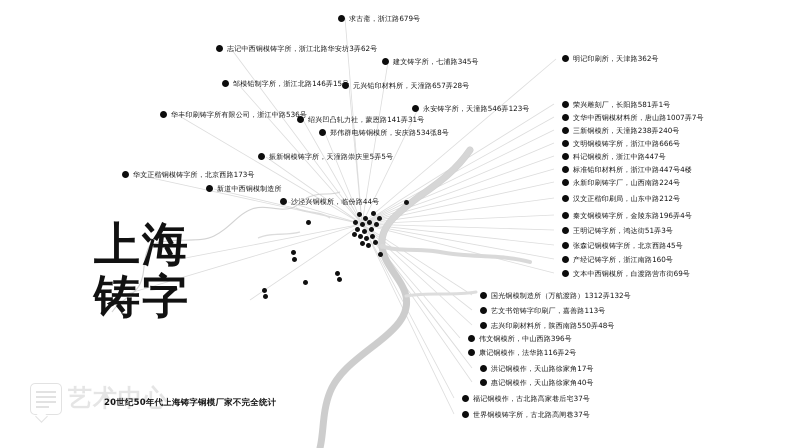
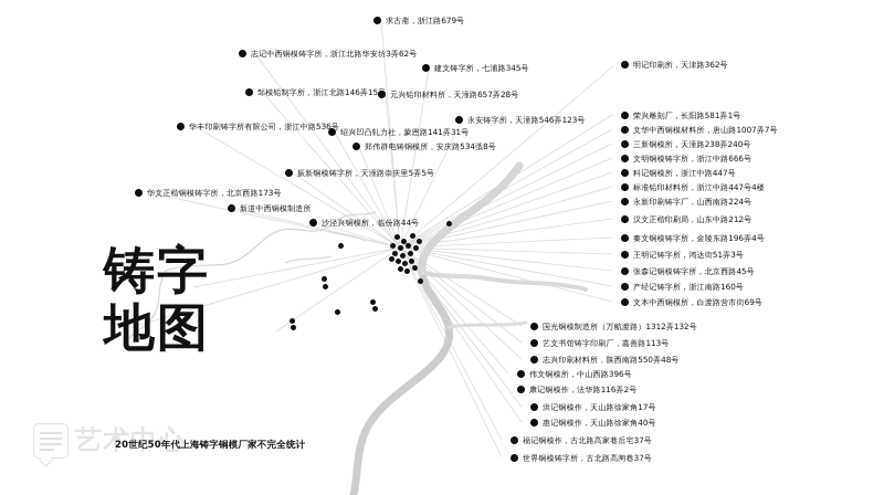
- 上海
  铸字
+ 地图
  20世纪50年代上海铸字铜模厂家不完全统计
  艺术中心
  求古斋，浙江路679号
  志记中西铜模铸字所，浙江北路华安坊3弄62号
  建文铸字所，七浦路345号
  邹模铅制字所，浙江北路146弄15
  元兴铅印材料所，天潼路657弄28号
  华丰印刷铸字所有限公司，浙江中路536号
  永安铸字所，天潼路546弄123号
  绍兴凹凸轧力社，蒙恩路141弄31号
  郑伟群电铸铜模所，安庆路534弤8号
  振新铜模铸字所，天潼路崇庆里5弄5号
  华文正楷铜模铸字所，北京西路173号
  新道中西铜模制造所
  沙泾兴铜模所，临份路44号
  明记印刷所，天津路362号
  荣兴雕刻厂，长阳路581弄1号
  文华中西铜模材料所，唐山路1007弄7号
  三新铜模所，天潼路238弄240号
  文明铜模铸字所，浙江中路666号
  科记铜模所，浙江中路447号
  标准铅印材料所，浙江中路447号4楼
  永新印刷铸字厂，山西南路224号
  汉文正楷印刷局，山东中路212号
  秦文铜模铸字所，金陵东路196弄4号
  王明记铸字所，鸿达街51弄3号
  张森记铜模铸字所，北京西路45号
  产经记铸字所，浙江南路160号
  文本中西铜模所，白渡路营市街69号
  国光铜模制造所（万航渡路）1312弄132号
  艺文书馆铸字印刷厂，嘉善路113号
  志兴印刷材料所，陕西南路550弄48号
  伟文铜模所，中山西路396号
  康记铜模作，法华路116弄2号
  洪记铜模作，天山路徐家角17号
  惠记铜模作，天山路徐家角40号
  福记铜模作，古北路高家巷后宅37号
  世界铜模铸字所，古北路高闸巷37号
